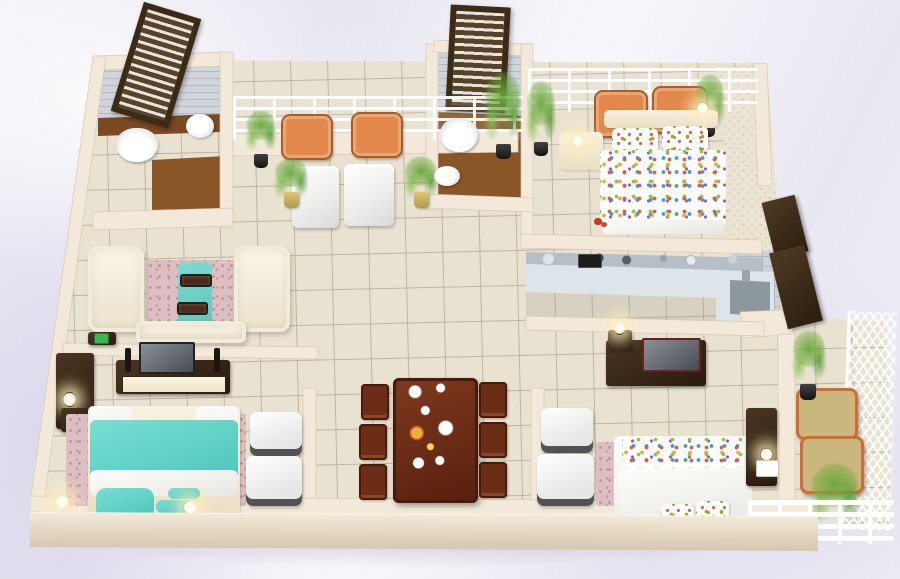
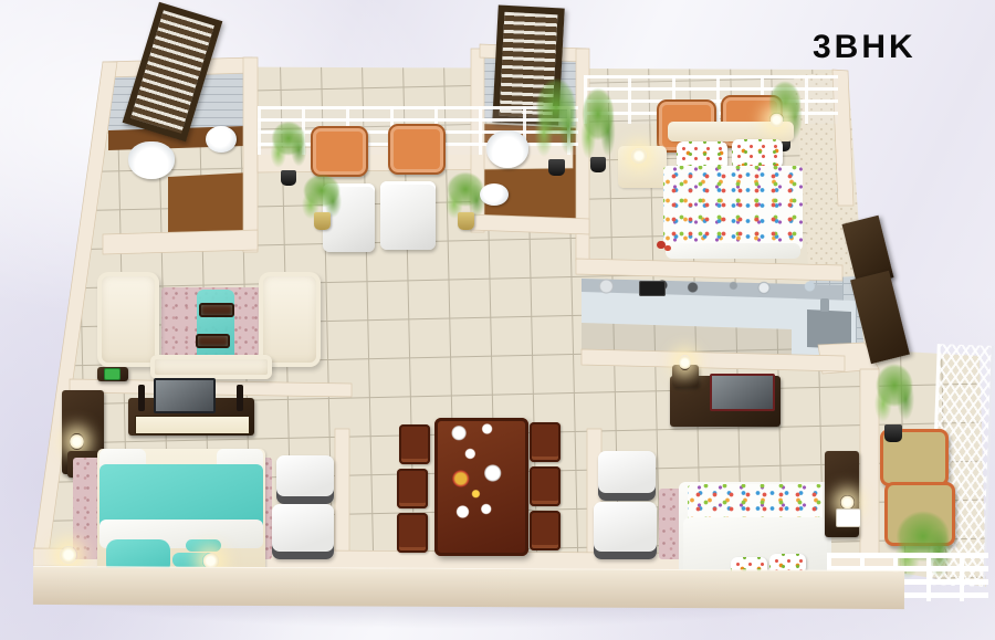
+ 3BHK
